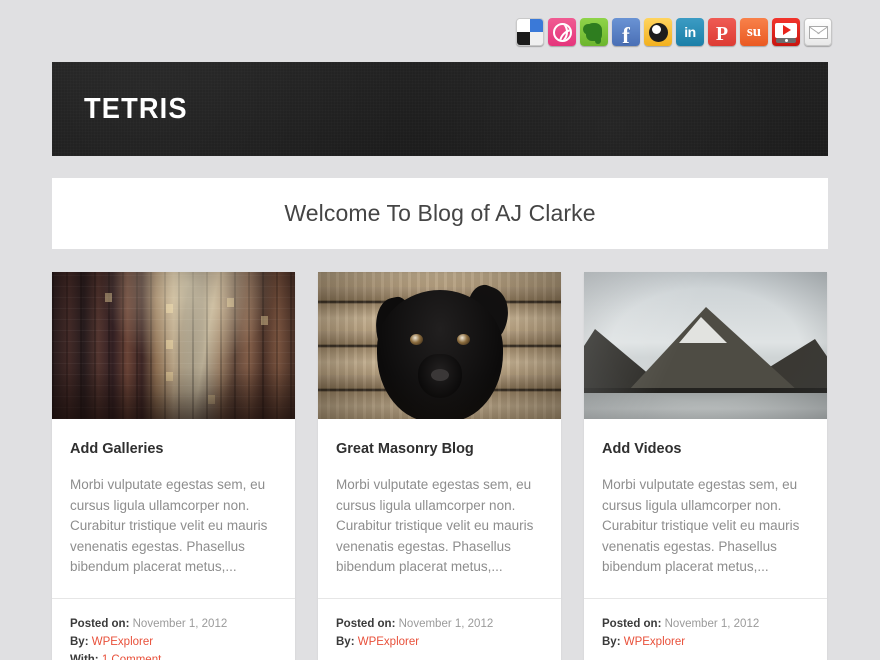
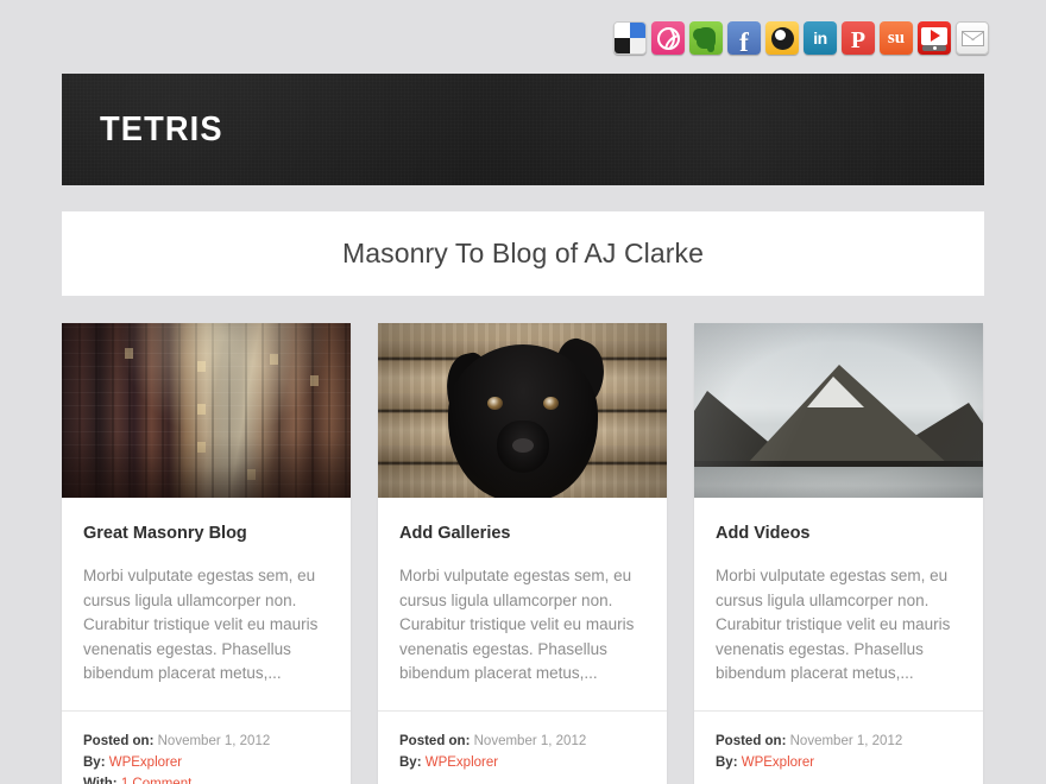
  f
  in
  P
  su
  TETRIS
- Welcome To Blog of AJ Clarke
+ Masonry To Blog of AJ Clarke
- Add Galleries
+ Great Masonry Blog
  Morbi vulputate egestas sem, eu cursus ligula ullamcorper non. Curabitur tristique velit eu mauris venenatis egestas. Phasellus bibendum placerat metus,...
  Posted on: November 1, 2012
  By: WPExplorer
- Great Masonry Blog
+ Add Galleries
  Morbi vulputate egestas sem, eu cursus ligula ullamcorper non. Curabitur tristique velit eu mauris venenatis egestas. Phasellus bibendum placerat metus,...
  Posted on: November 1, 2012
  By: WPExplorer
  Add Videos
  Morbi vulputate egestas sem, eu cursus ligula ullamcorper non. Curabitur tristique velit eu mauris venenatis egestas. Phasellus bibendum placerat metus,...
  Posted on: November 1, 2012
  By: WPExplorer
